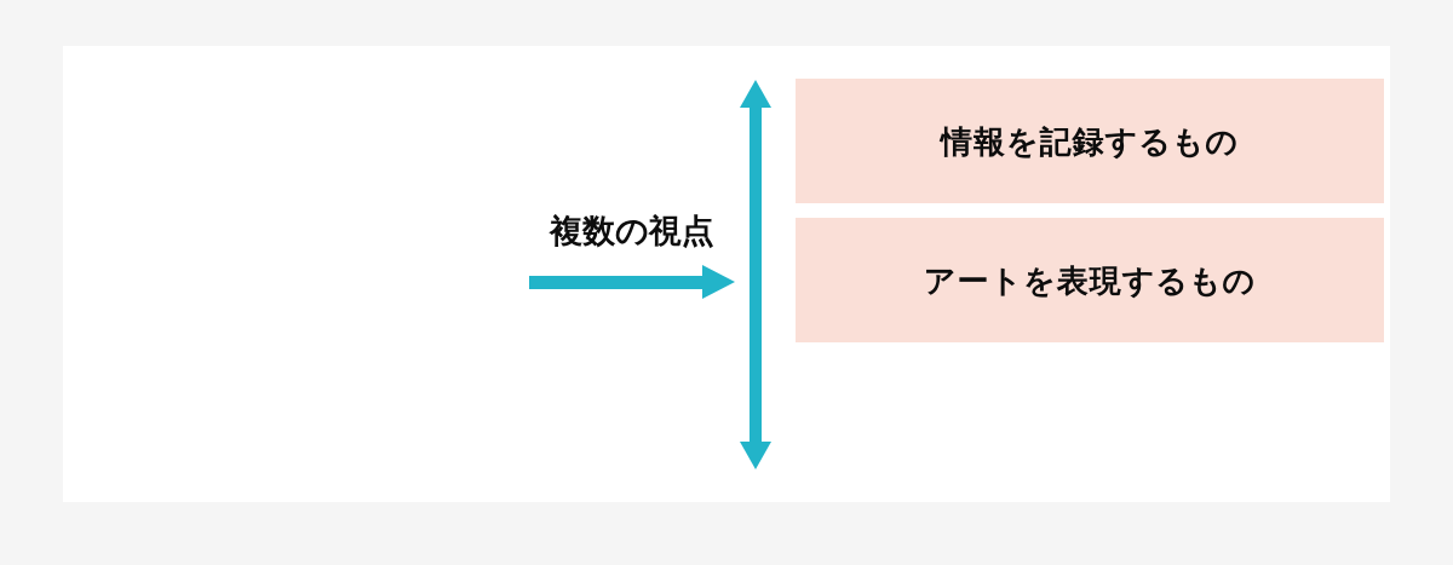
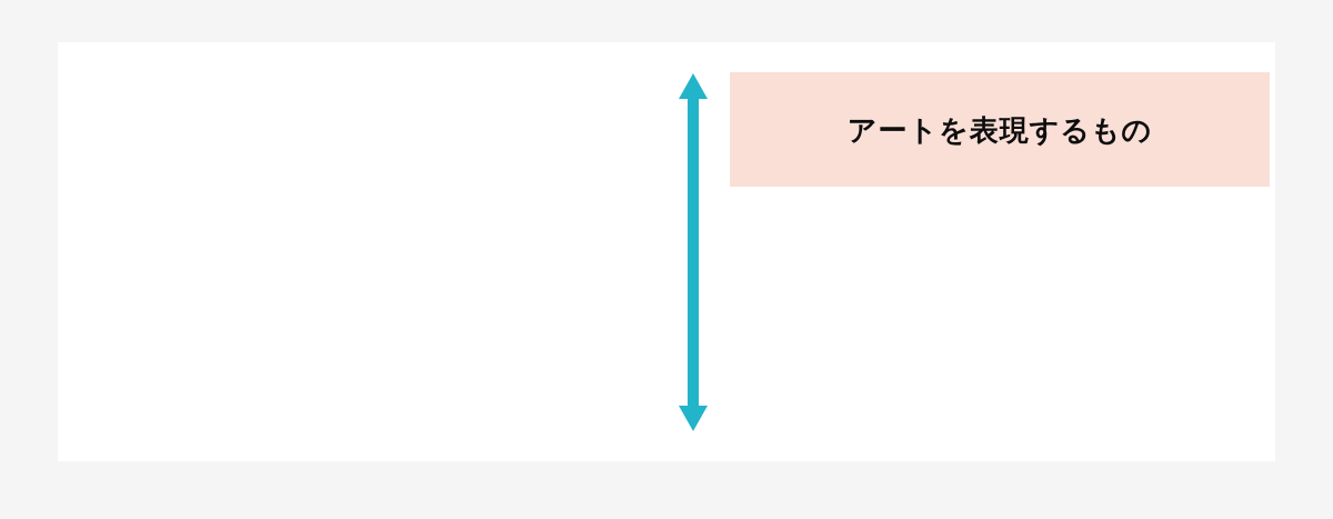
- 複数の視点
- 情報を記録するもの
  アートを表現するもの
